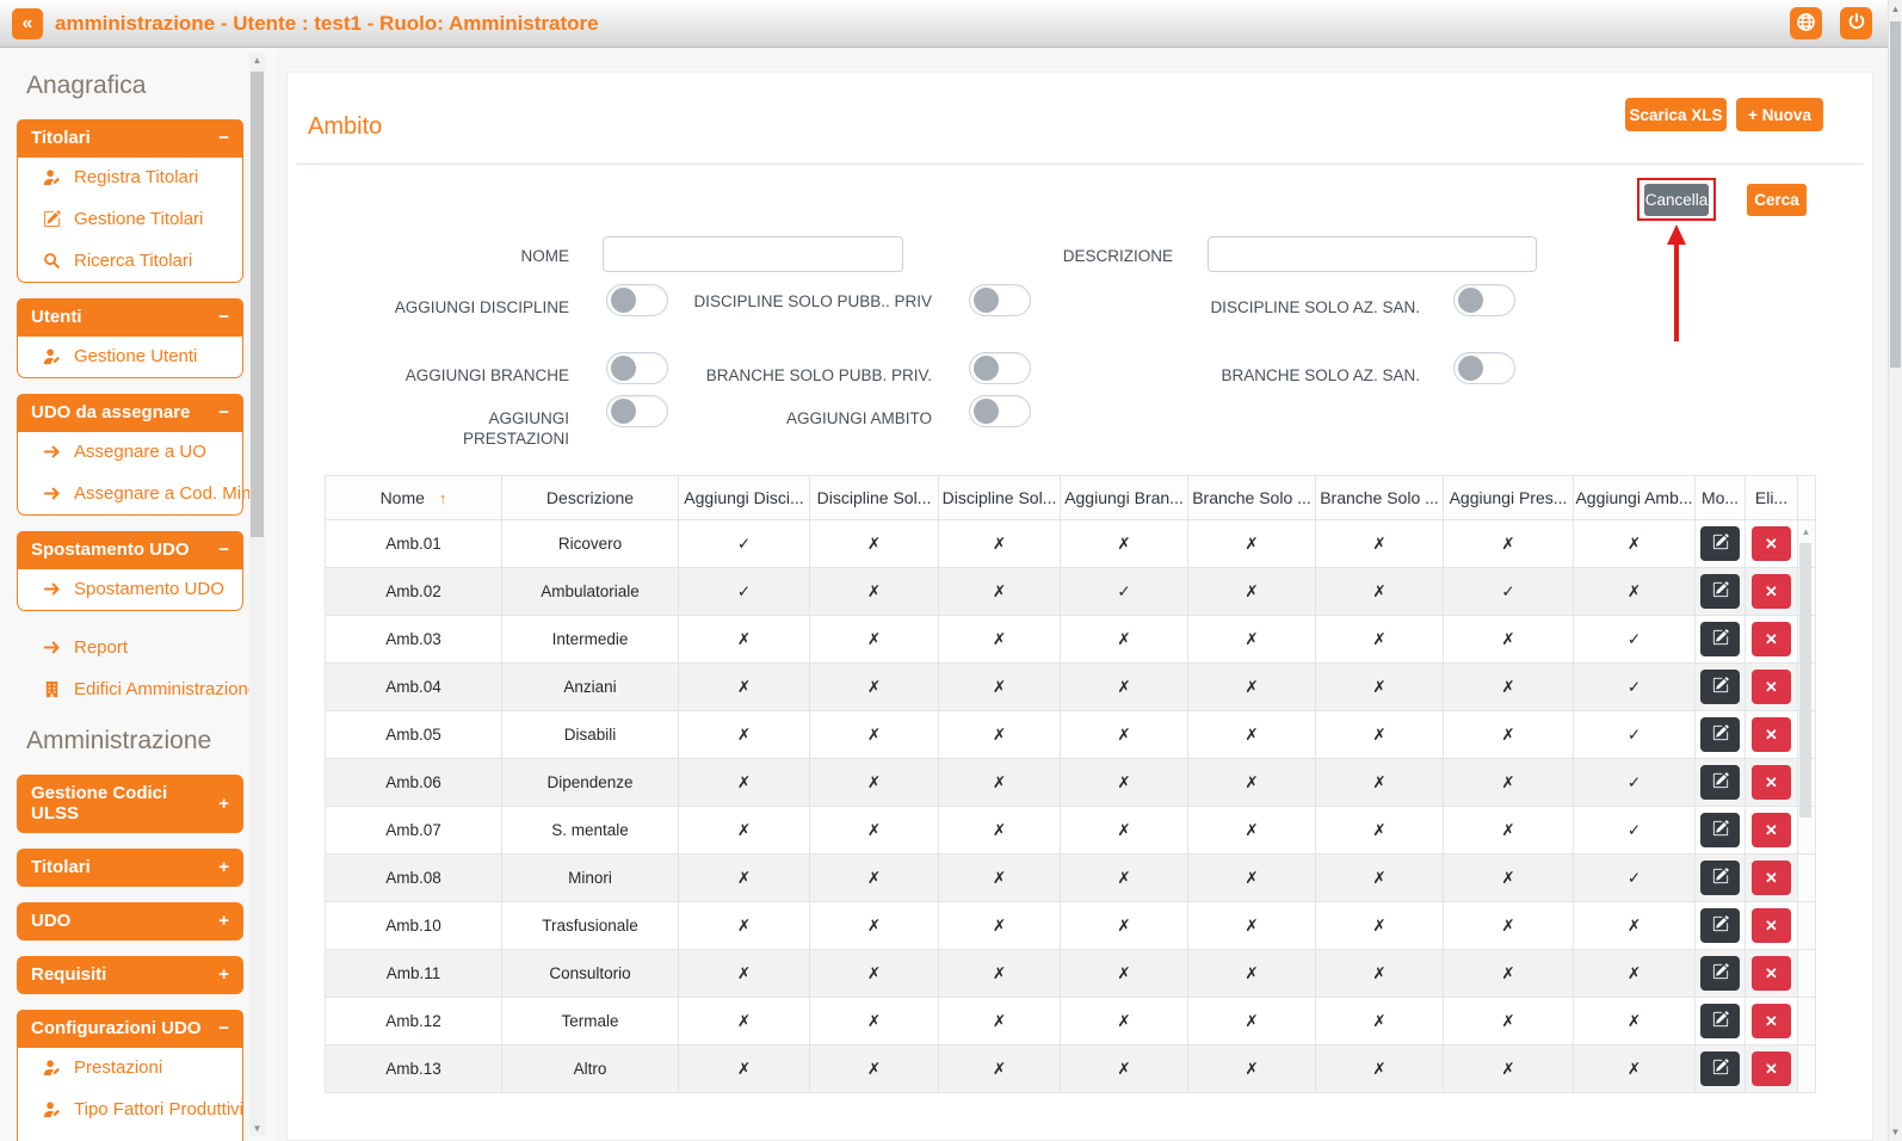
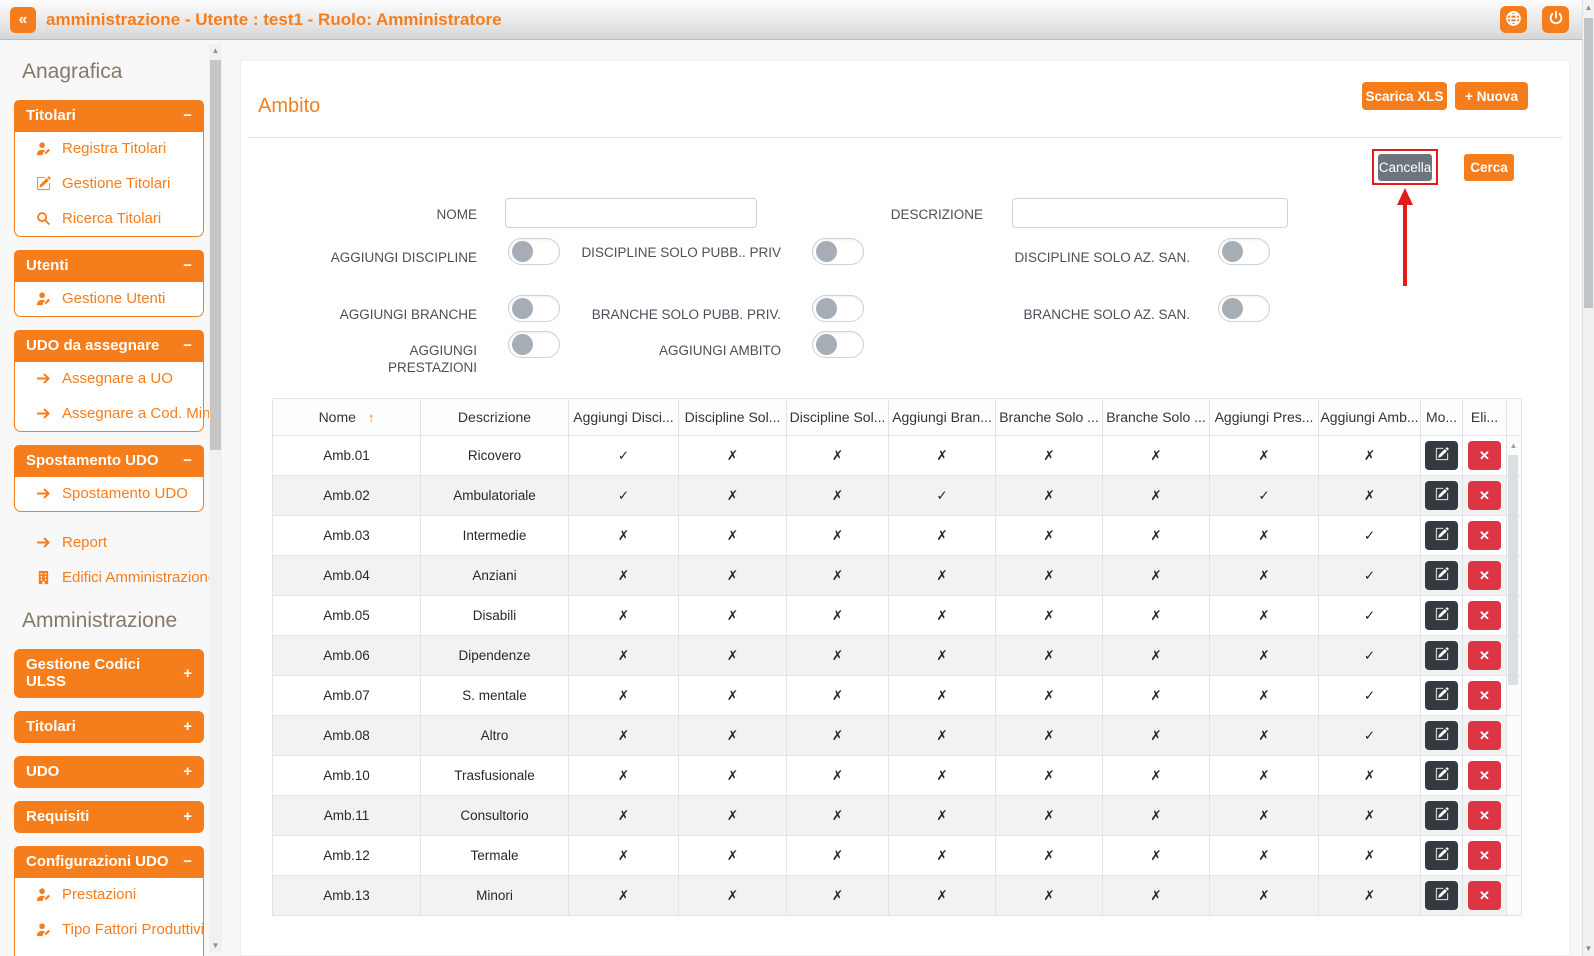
  «
  amministrazione - Utente : test1 - Ruolo: Amministratore
  ▲
  ▼
  Anagrafica
  Titolari
  −
  Registra Titolari
  Gestione Titolari
  Ricerca Titolari
  Utenti
  −
  Gestione Utenti
  UDO da assegnare
  −
  Assegnare a UO
  Assegnare a Cod. Min
  Spostamento UDO
  −
  Spostamento UDO
  Report
  Edifici Amministrazion
  Amministrazione
  Gestione Codici ULSS
  +
  Titolari
  +
  UDO
  +
  Requisiti
  +
  Configurazioni UDO
  −
  Prestazioni
  Tipo Fattori Produttivi
  ▲
  ▼
  Ambito
  Scarica XLS
  + Nuova
  Cancella
  Cerca
  NOME
  DESCRIZIONE
  AGGIUNGI DISCIPLINE
  DISCIPLINE SOLO PUBB.. PRIV
  DISCIPLINE SOLO AZ. SAN.
  AGGIUNGI BRANCHE
  BRANCHE SOLO PUBB. PRIV.
  BRANCHE SOLO AZ. SAN.
  AGGIUNGI PRESTAZIONI
  AGGIUNGI AMBITO
  Nome ↑	Descrizione	Aggiungi Disci...	Discipline Sol...	Discipline Sol...	Aggiungi Bran...	Branche Solo ...	Branche Solo ...	Aggiungi Pres...	Aggiungi Amb...	Mo...	Eli...
  Amb.01	Ricovero	✓	✗	✗	✗	✗	✗	✗	✗		✕
  Amb.02	Ambulatoriale	✓	✗	✗	✓	✗	✗	✓	✗		✕
  Amb.03	Intermedie	✗	✗	✗	✗	✗	✗	✗	✓		✕
  Amb.04	Anziani	✗	✗	✗	✗	✗	✗	✗	✓		✕
  Amb.05	Disabili	✗	✗	✗	✗	✗	✗	✗	✓		✕
  Amb.06	Dipendenze	✗	✗	✗	✗	✗	✗	✗	✓		✕
  Amb.07	S. mentale	✗	✗	✗	✗	✗	✗	✗	✓		✕
- Amb.08	Minori	✗	✗	✗	✗	✗	✗	✗	✓		✕
+ Amb.08	Altro	✗	✗	✗	✗	✗	✗	✗	✓		✕
  Amb.10	Trasfusionale	✗	✗	✗	✗	✗	✗	✗	✗		✕
  Amb.11	Consultorio	✗	✗	✗	✗	✗	✗	✗	✗		✕
  Amb.12	Termale	✗	✗	✗	✗	✗	✗	✗	✗		✕
- Amb.13	Altro	✗	✗	✗	✗	✗	✗	✗	✗		✕
+ Amb.13	Minori	✗	✗	✗	✗	✗	✗	✗	✗		✕
  ▲
